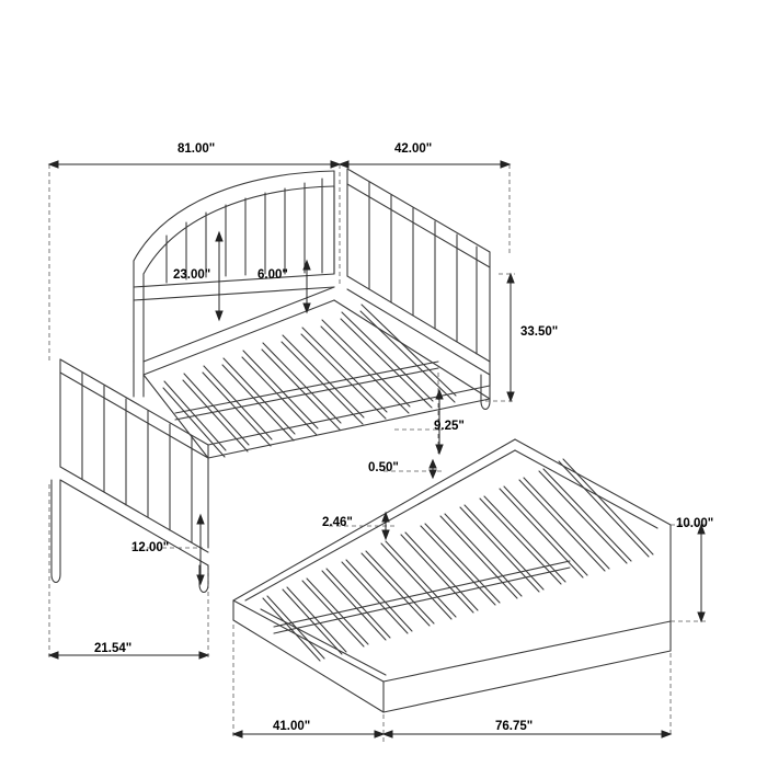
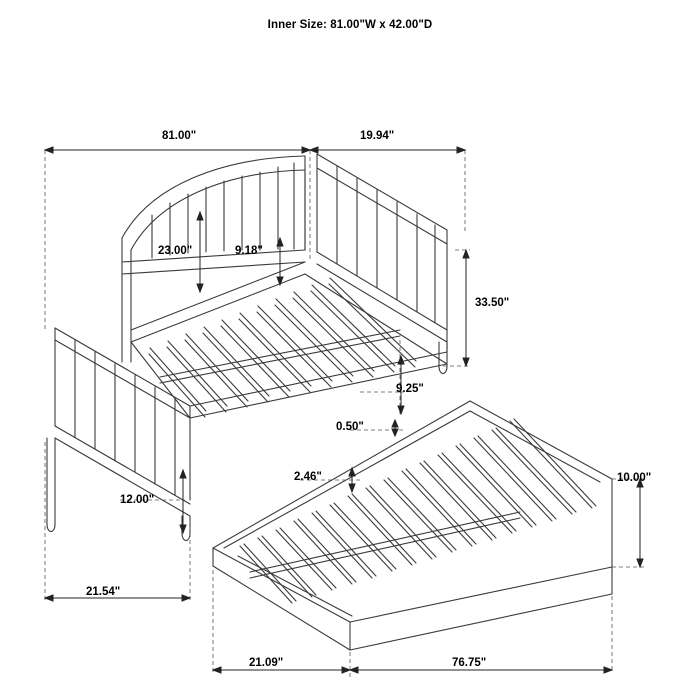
+ Inner Size: 81.00"W x 42.00"D
  81.00"
- 42.00"
+ 19.94"
  23.00"
- 6.00"
+ 9.18"
  33.50"
  9.25"
  0.50"
  2.46"
  10.00"
  12.00"
  21.54"
- 41.00"
+ 21.09"
  76.75"
